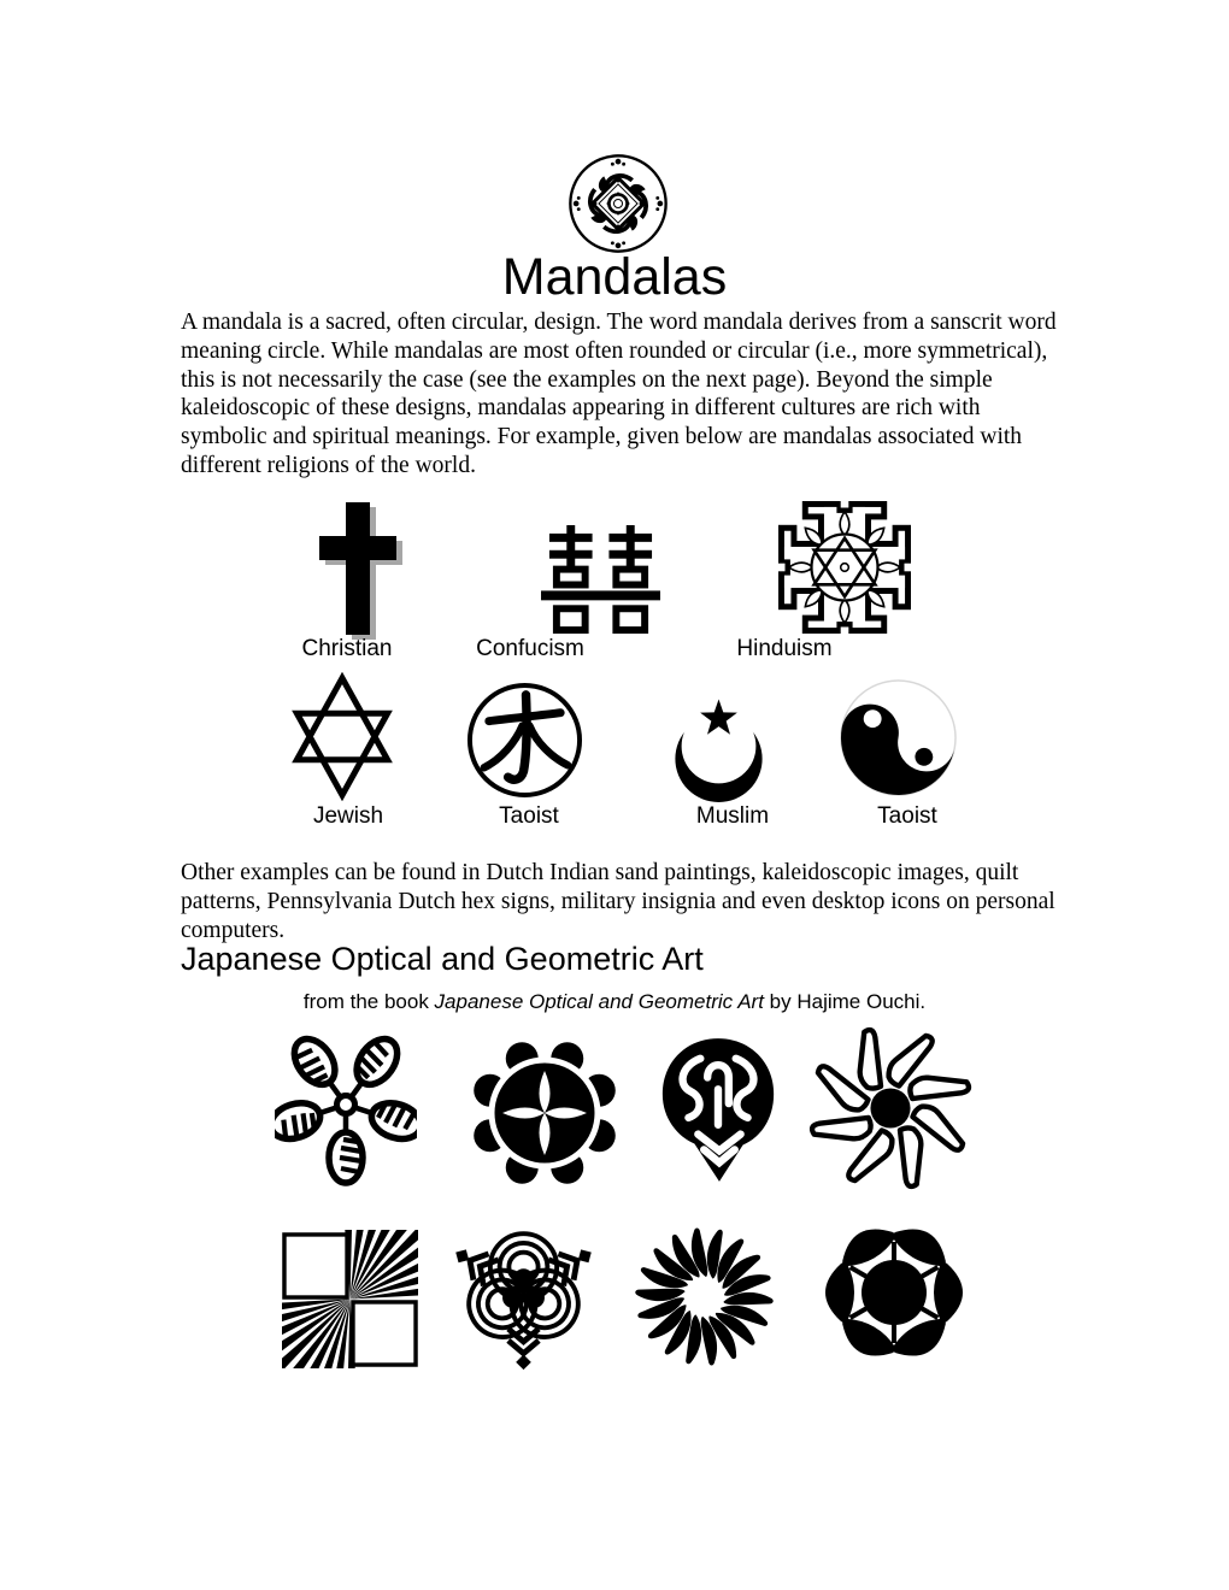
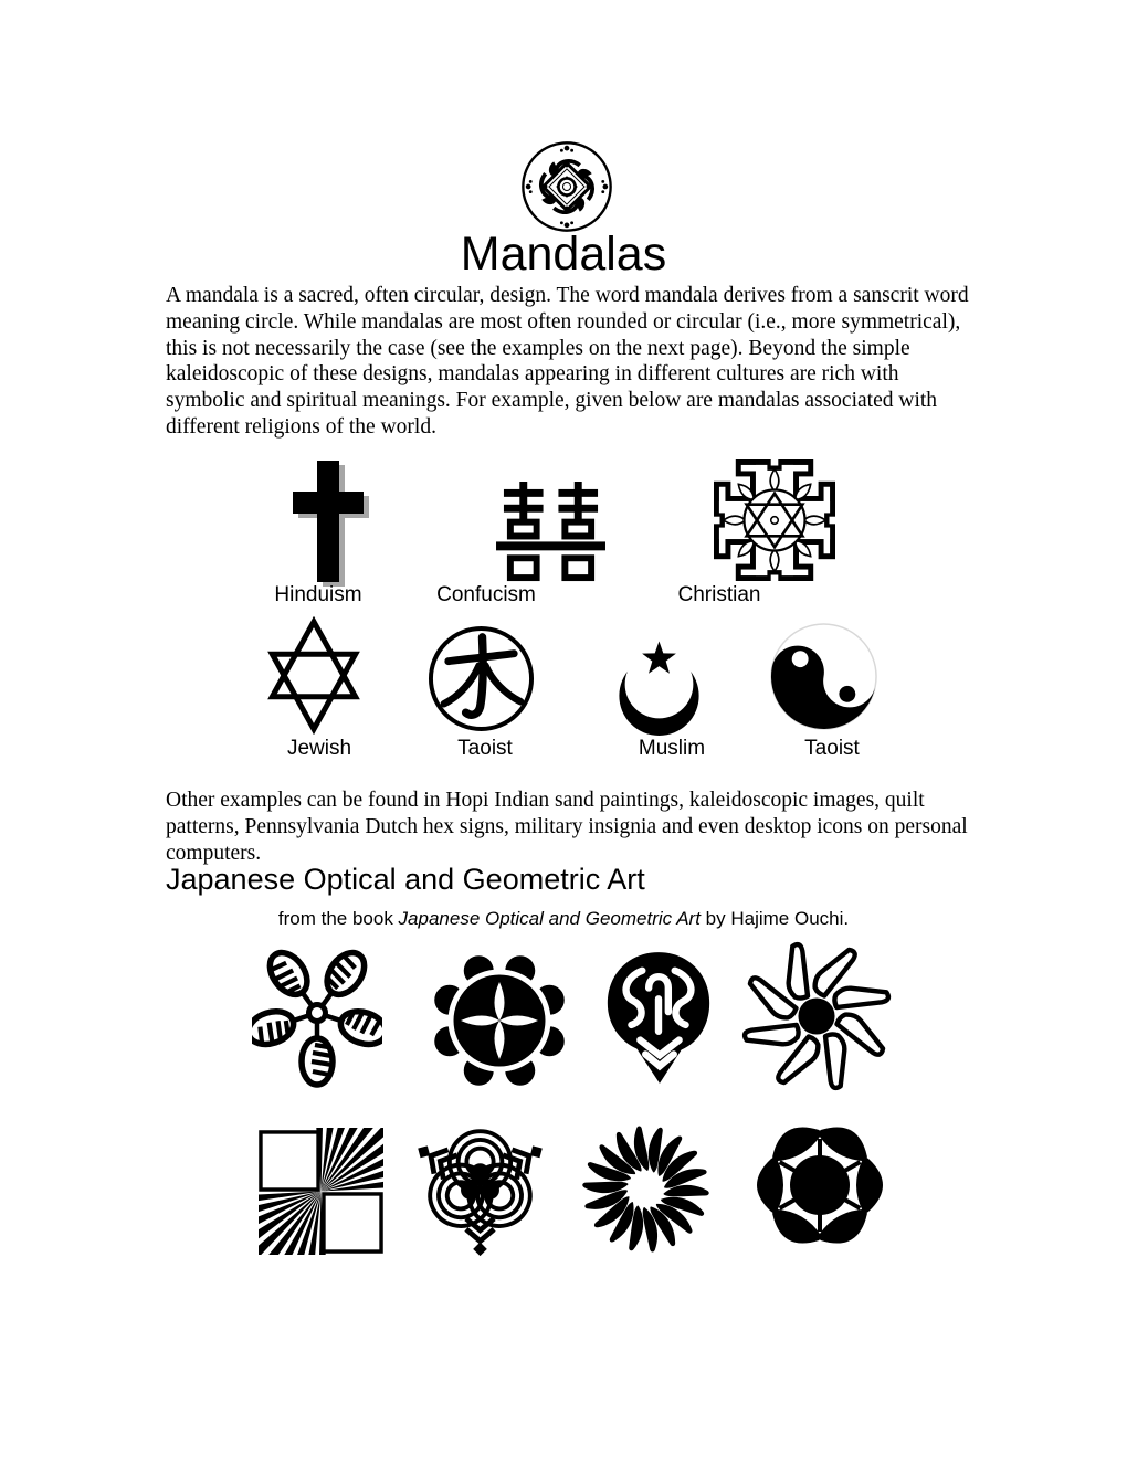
  Mandalas
  A mandala is a sacred, often circular, design. The word mandala derives from a sanscrit word meaning circle. While mandalas are most often rounded or circular (i.e., more symmetrical), this is not necessarily the case (see the examples on the next page). Beyond the simple kaleidoscopic of these designs, mandalas appearing in different cultures are rich with symbolic and spiritual meanings. For example, given below are mandalas associated with different religions of the world.
- Christian
+ Hinduism
  Confucism
- Hinduism
+ Christian
  Jewish
  Taoist
  Muslim
  Taoist
- Other examples can be found in Dutch Indian sand paintings, kaleidoscopic images, quilt patterns, Pennsylvania Dutch hex signs, military insignia and even desktop icons on personal computers.
+ Other examples can be found in Hopi Indian sand paintings, kaleidoscopic images, quilt patterns, Pennsylvania Dutch hex signs, military insignia and even desktop icons on personal computers.
  Japanese Optical and Geometric Art
  from the book Japanese Optical and Geometric Art by Hajime Ouchi.
